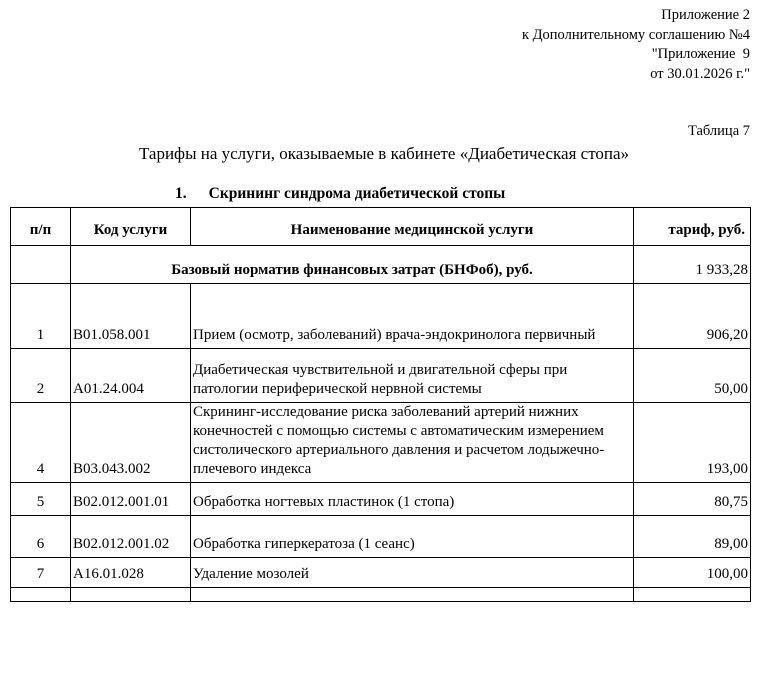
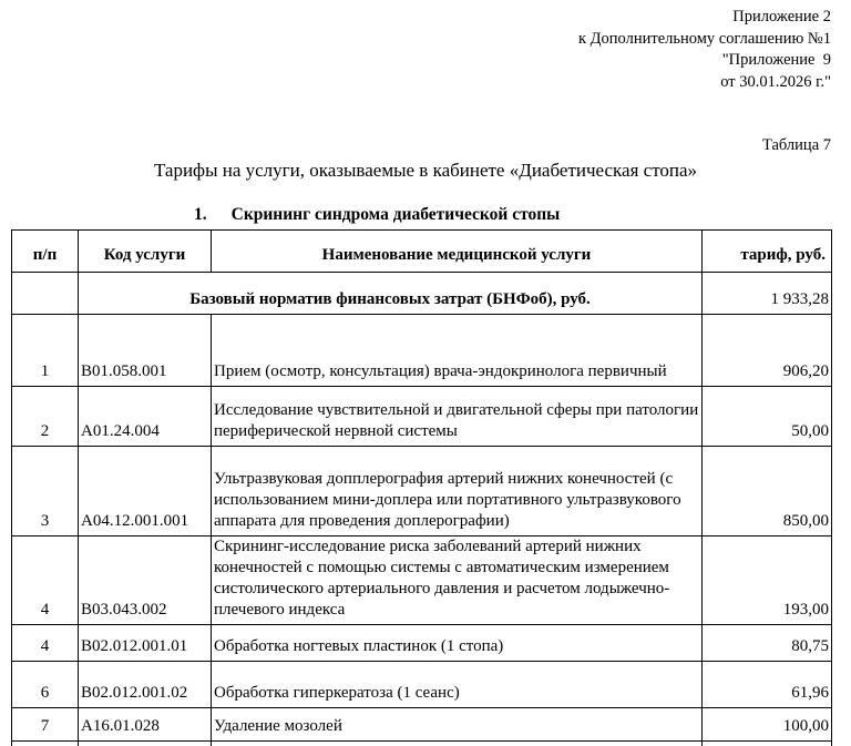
  Приложение 2
- к Дополнительному соглашению №4
+ к Дополнительному соглашению №1
  "Приложение 9
  от 30.01.2026 г."
  Таблица 7
  Тарифы на услуги, оказываемые в кабинете «Диабетическая стопа»
  1. Скрининг синдрома диабетической стопы
  п/п	Код услуги	Наименование медицинской услуги	тариф, руб.
  	Базовый норматив финансовых затрат (БНФоб), руб.	1 933,28
- 1	B01.058.001	Прием (осмотр, заболеваний) врача-эндокринолога первичный	906,20
+ 1	B01.058.001	Прием (осмотр, консультация) врача-эндокринолога первичный	906,20
- 2	A01.24.004	Диабетическая чувствительной и двигательной сферы при патологии периферической нервной системы	50,00
+ 2	A01.24.004	Исследование чувствительной и двигательной сферы при патологии периферической нервной системы	50,00
+ 3	A04.12.001.001	Ультразвуковая допплерография артерий нижних конечностей (с использованием мини-доплера или портативного ультразвукового аппарата для проведения доплерографии)	850,00
  4	B03.043.002	Скрининг-исследование риска заболеваний артерий нижних конечностей с помощью системы с автоматическим измерением систолического артериального давления и расчетом лодыжечно-плечевого индекса	193,00
- 5	B02.012.001.01	Обработка ногтевых пластинок (1 стопа)	80,75
+ 4	B02.012.001.01	Обработка ногтевых пластинок (1 стопа)	80,75
- 6	B02.012.001.02	Обработка гиперкератоза (1 сеанс)	89,00
+ 6	B02.012.001.02	Обработка гиперкератоза (1 сеанс)	61,96
  7	A16.01.028	Удаление мозолей	100,00
